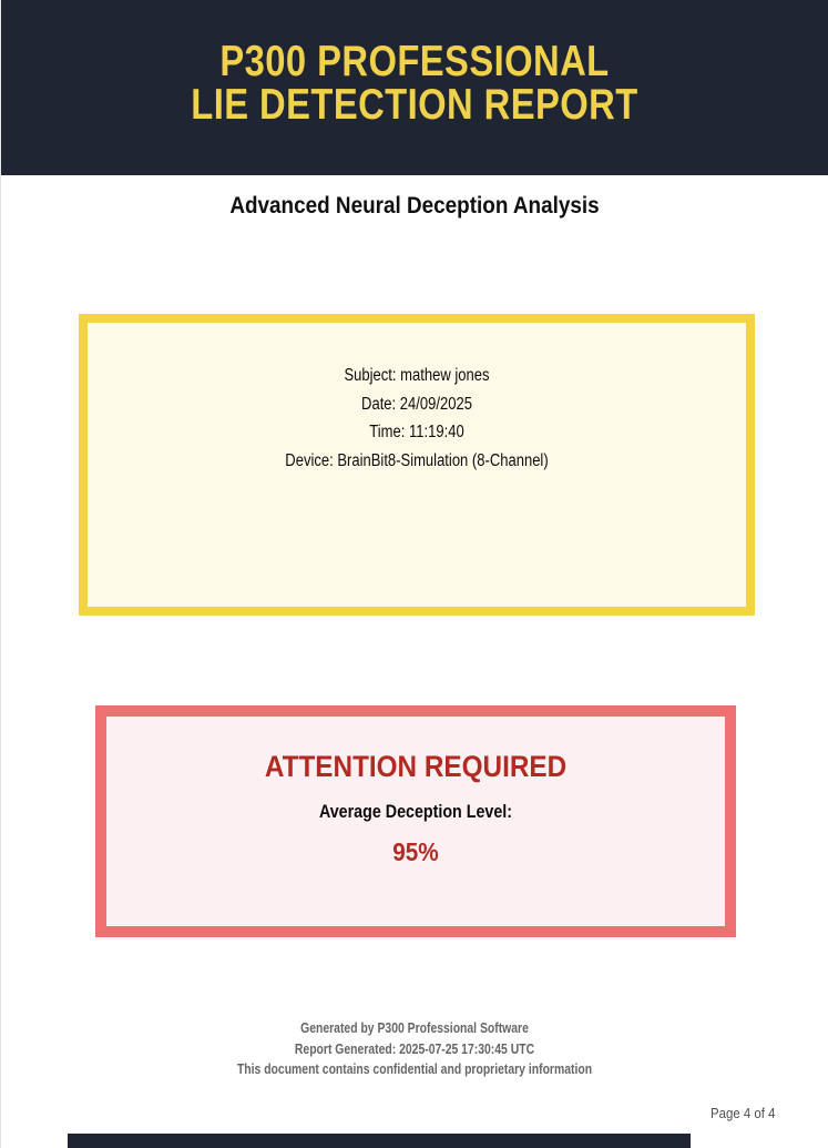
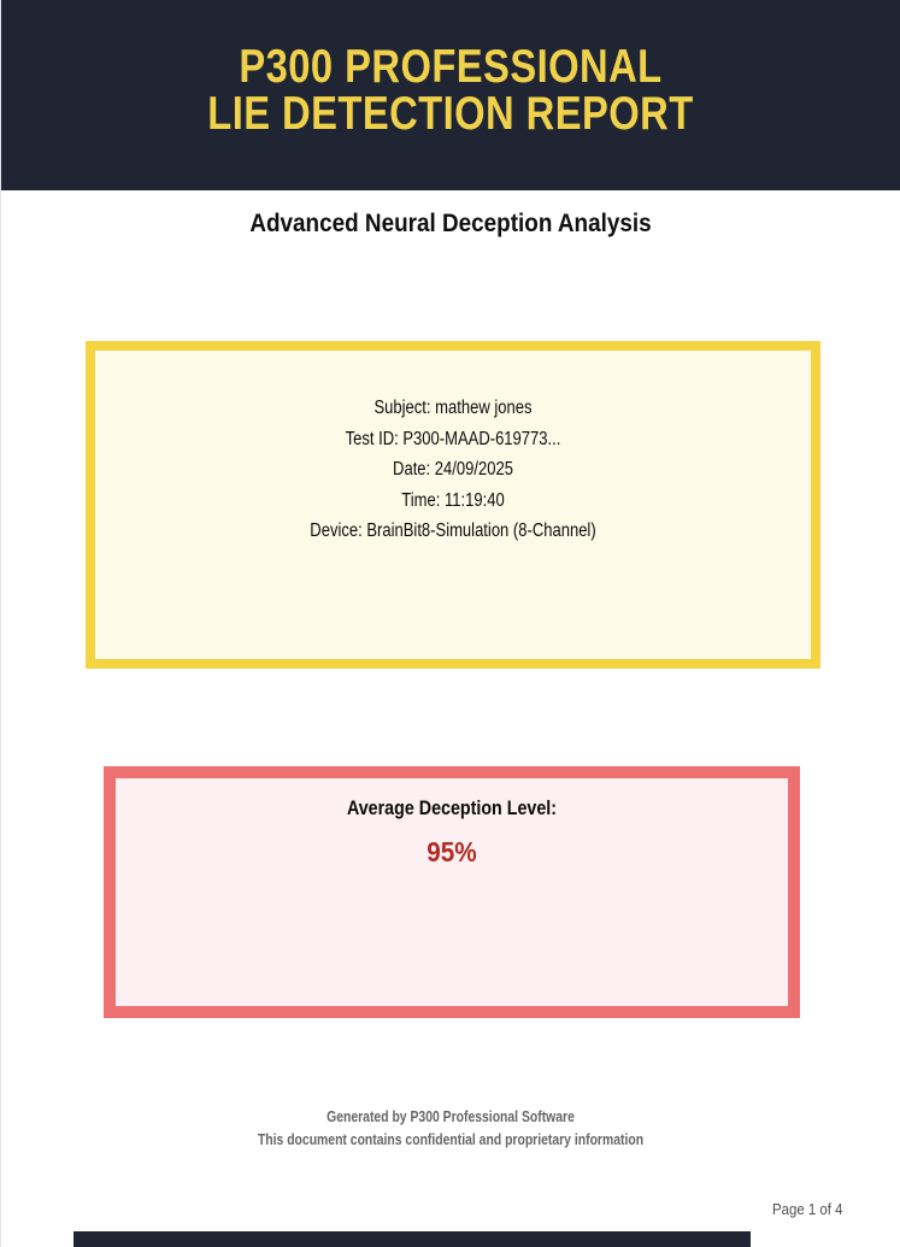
  P300 PROFESSIONAL
  LIE DETECTION REPORT
  Advanced Neural Deception Analysis
  Subject: mathew jones
+ Test ID: P300-MAAD-619773...
  Date: 24/09/2025
  Time: 11:19:40
  Device: BrainBit8-Simulation (8-Channel)
- ATTENTION REQUIRED
  Average Deception Level:
  95%
  Generated by P300 Professional Software
- Report Generated: 2025-07-25 17:30:45 UTC
  This document contains confidential and proprietary information
- Page 4 of 4
+ Page 1 of 4
